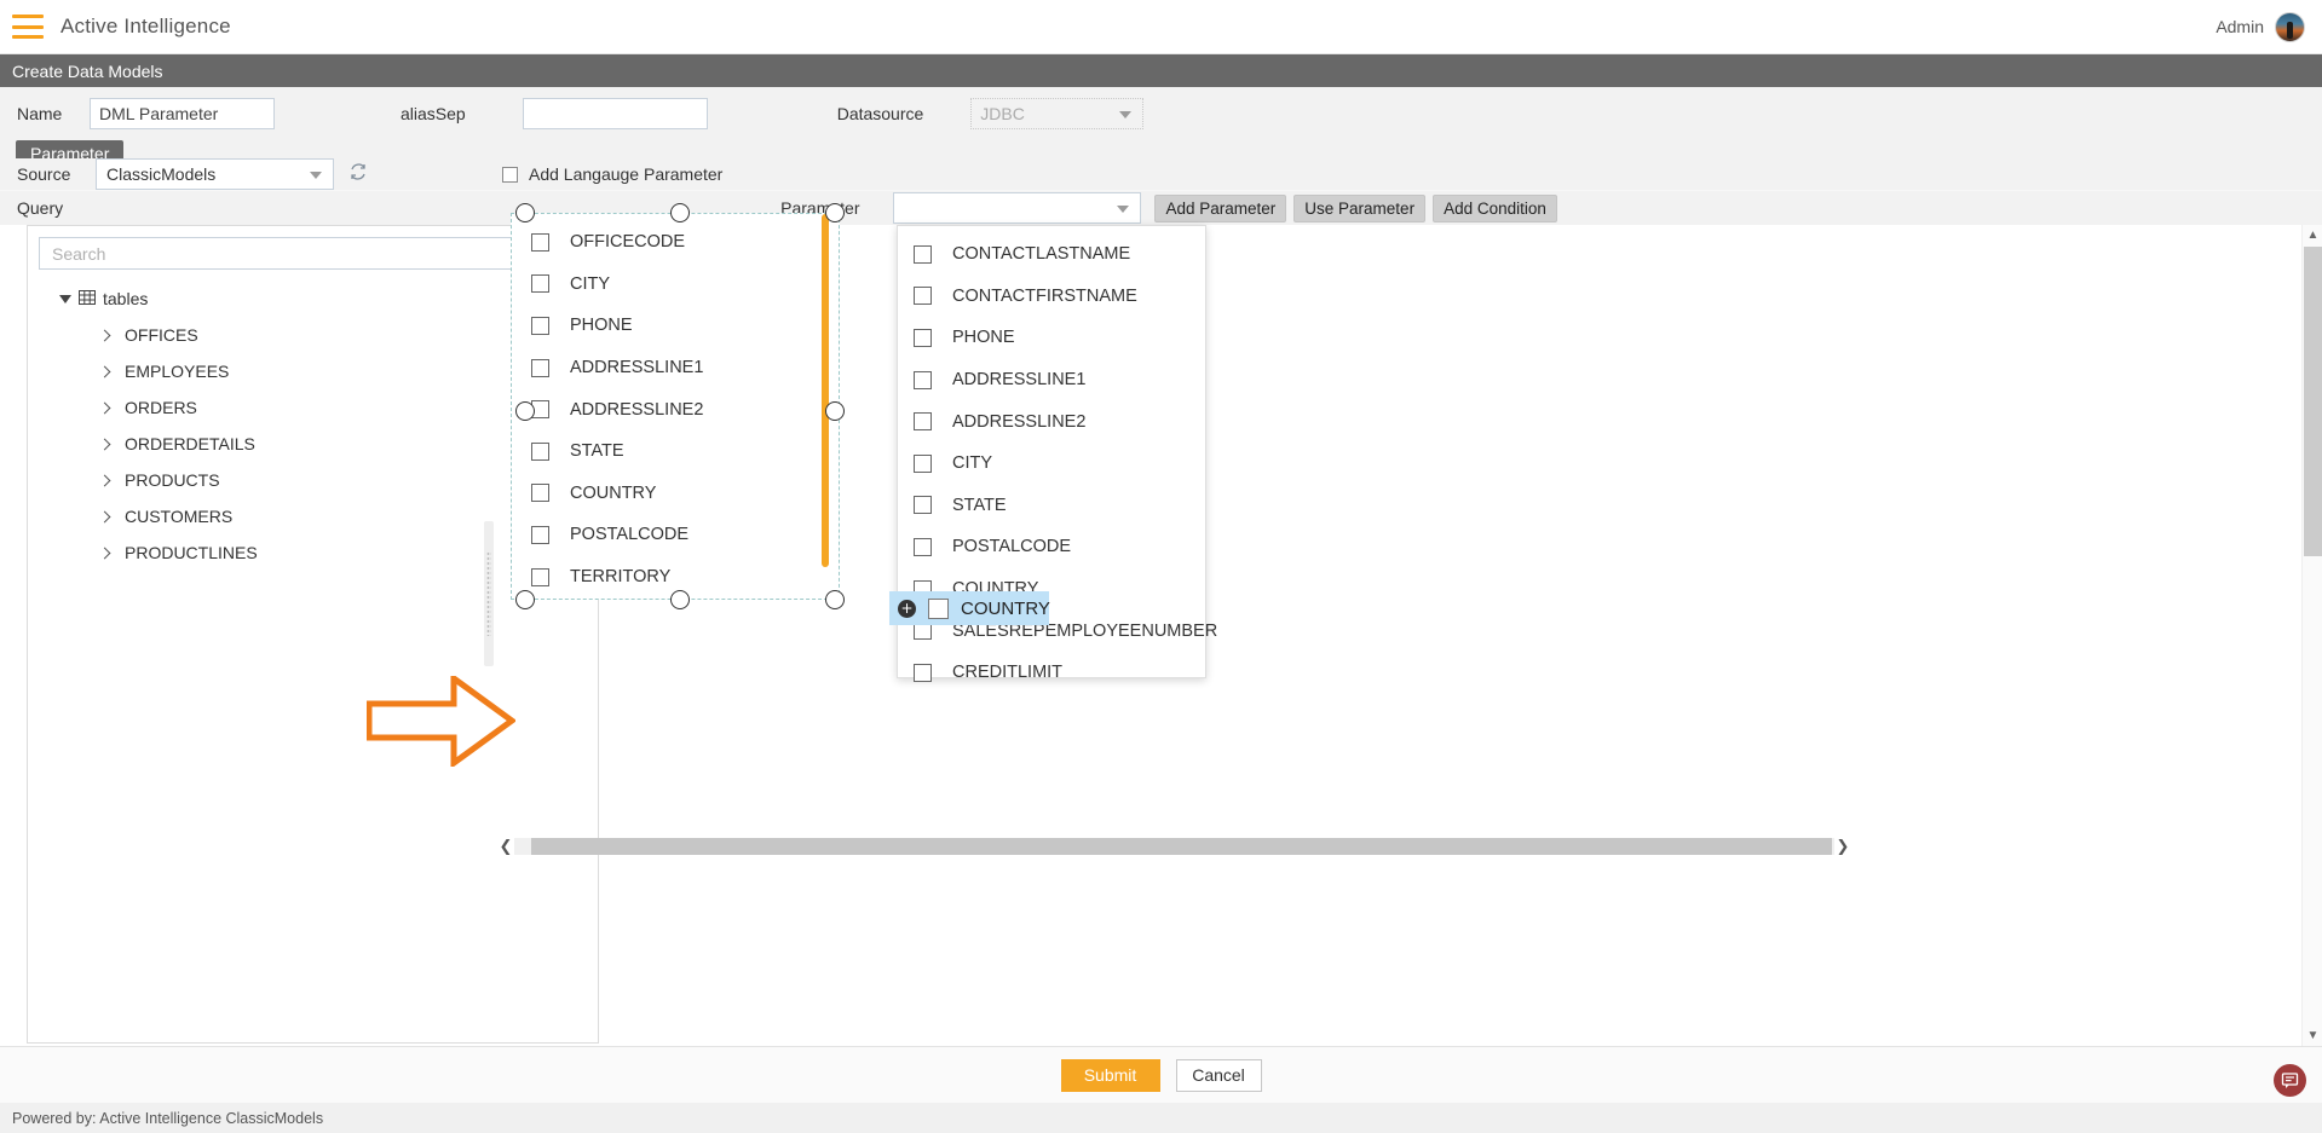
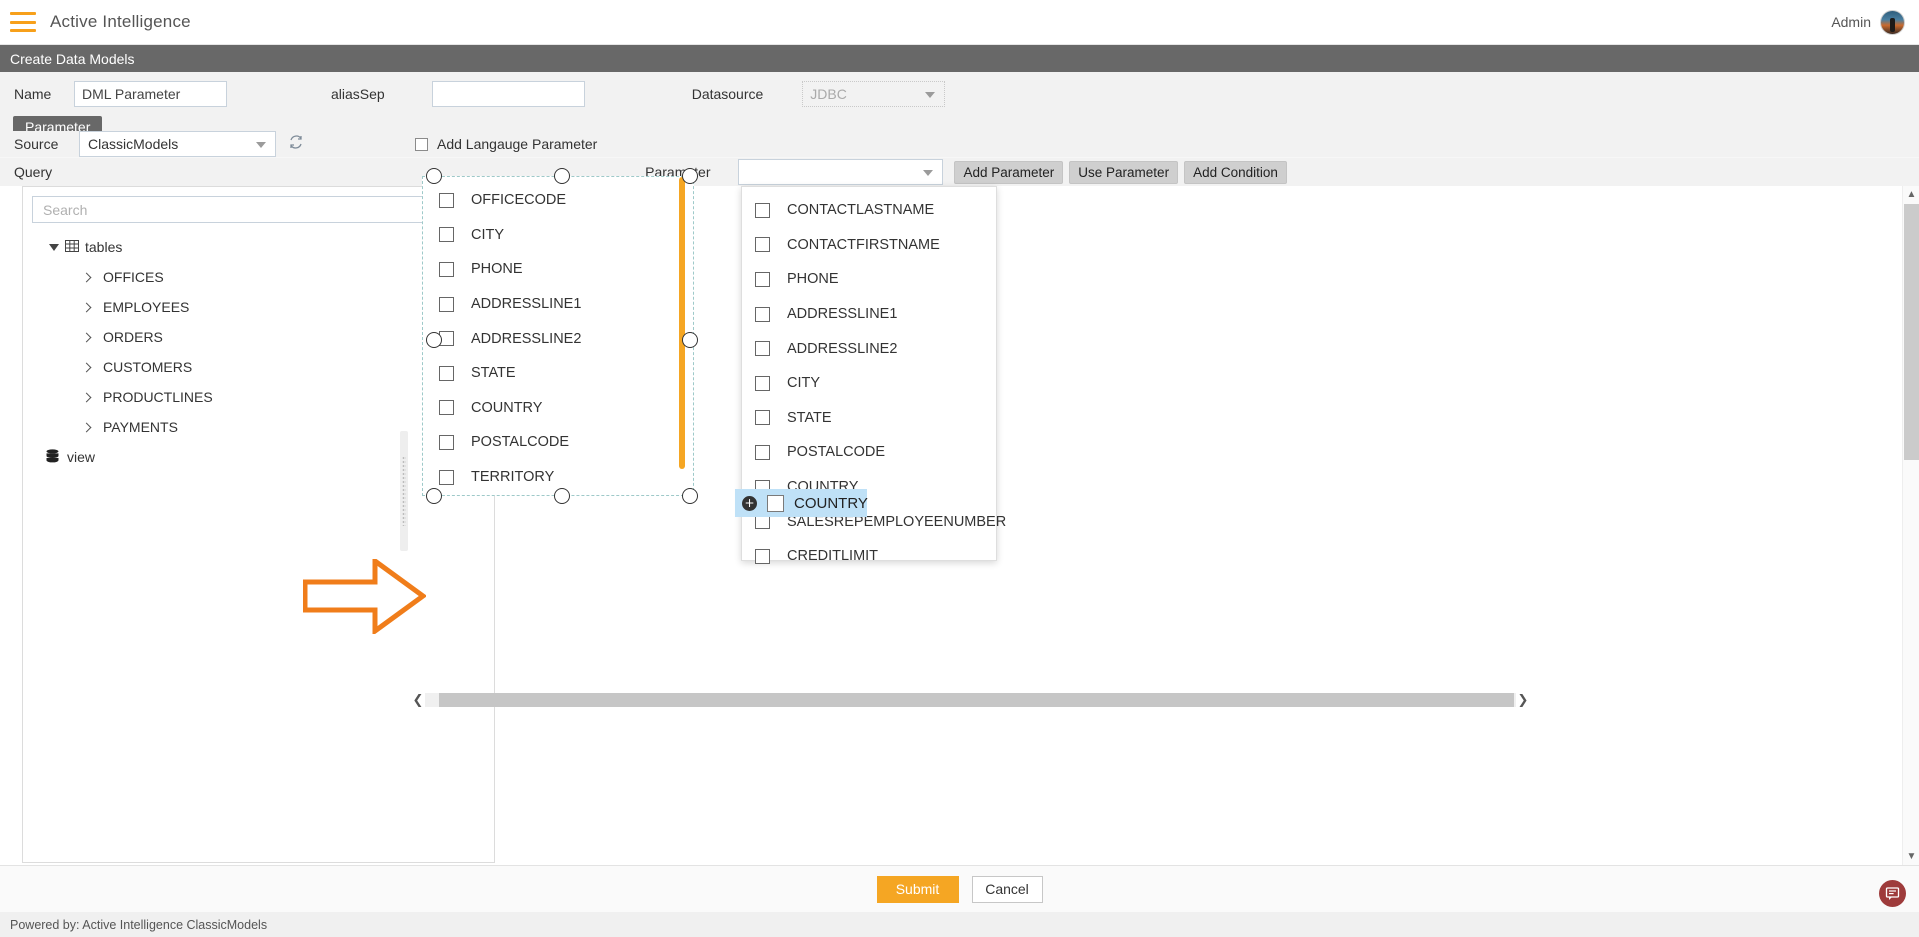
  Active Intelligence
  Admin
  Create Data Models
  Name
  DML Parameter
  aliasSep
  Datasource
  JDBC
  Parameter
  Source
  ClassicModels
  Add Langauge Parameter
  Query
  Paramer
  Add Parameter
  Use Parameter
  Add Condition
  Search
  tables
  OFFICES
  EMPLOYEES
  ORDERS
- ORDERDETAILS
- PRODUCTS
  CUSTOMERS
  PRODUCTLINES
+ PAYMENTS
+ view
  OFFICECODE
  CITY
  PHONE
  ADDRESSLINE1
  ADDRESSLINE2
  STATE
  COUNTRY
  POSTALCODE
  TERRITORY
  CONTACTLASTNAME
  CONTACTFIRSTNAME
  PHONE
  ADDRESSLINE1
  ADDRESSLINE2
  CITY
  STATE
  POSTALCODE
  COUNTRY
  SALESREPEMPLOYEENUMBER
  CREDITLIMIT
  +
  COUNTRY
  ❮
  ❯
  ▲
  ▼
  Submit
  Cancel
  Powered by: Active Intelligence ClassicModels
